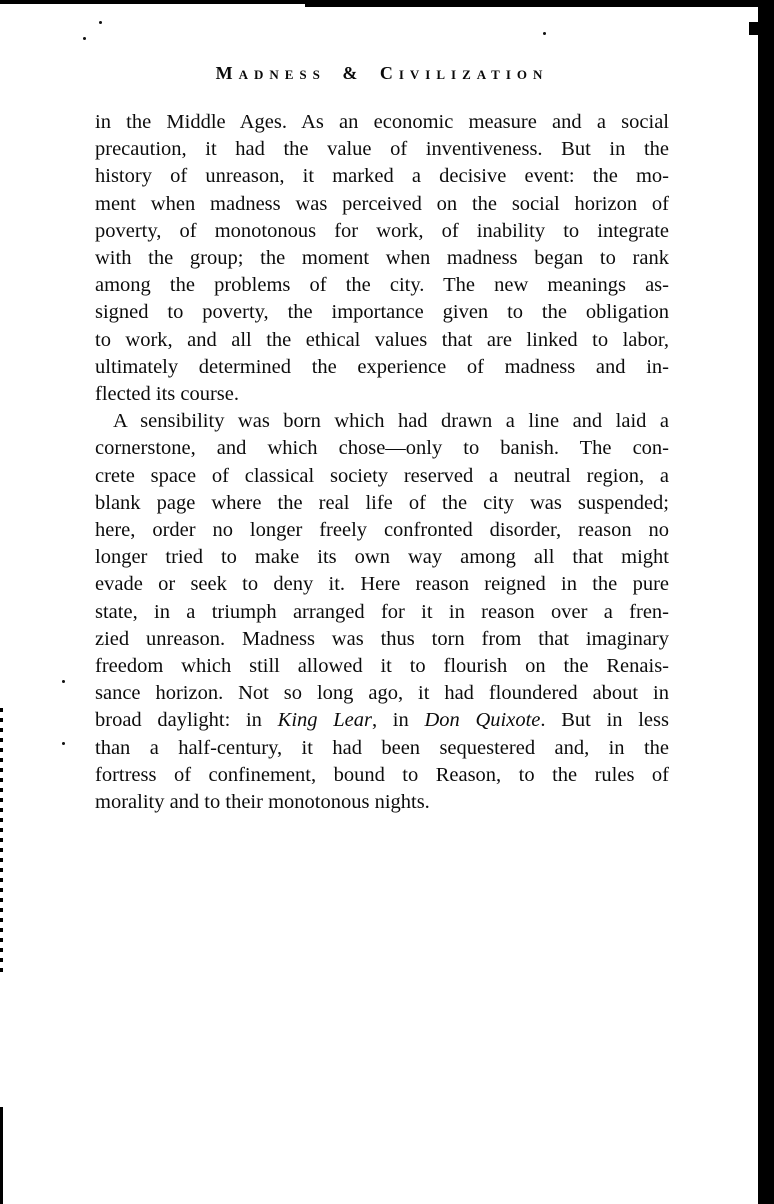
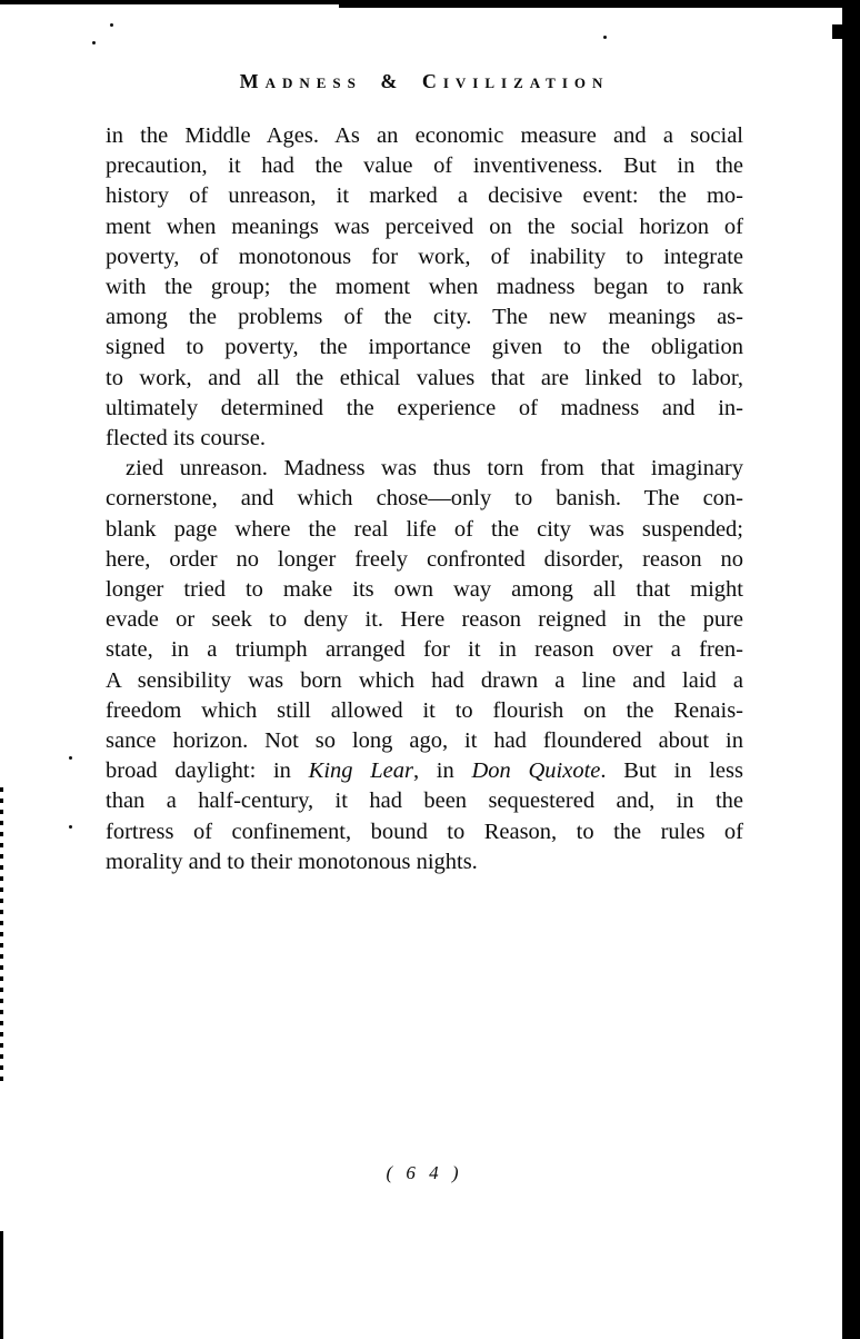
  Madness & Civilization
  in the Middle Ages. As an economic measure and a social
  precaution, it had the value of inventiveness. But in the
  history of unreason, it marked a decisive event: the mo-
- ment when madness was perceived on the social horizon of
+ ment when meanings was perceived on the social horizon of
  poverty, of monotonous for work, of inability to integrate
  with the group; the moment when madness began to rank
  among the problems of the city. The new meanings as-
  signed to poverty, the importance given to the obligation
  to work, and all the ethical values that are linked to labor,
  ultimately determined the experience of madness and in-
  flected its course.
- A sensibility was born which had drawn a line and laid a
+ zied unreason. Madness was thus torn from that imaginary
  cornerstone, and which chose—only to banish. The con-
- crete space of classical society reserved a neutral region, a
  blank page where the real life of the city was suspended;
  here, order no longer freely confronted disorder, reason no
  longer tried to make its own way among all that might
  evade or seek to deny it. Here reason reigned in the pure
  state, in a triumph arranged for it in reason over a fren-
- zied unreason. Madness was thus torn from that imaginary
+ A sensibility was born which had drawn a line and laid a
  freedom which still allowed it to flourish on the Renais-
  sance horizon. Not so long ago, it had floundered about in
  broad daylight: in King Lear, in Don Quixote. But in less
  than a half-century, it had been sequestered and, in the
  fortress of confinement, bound to Reason, to the rules of
  morality and to their monotonous nights.
+ ( 6 4 )
